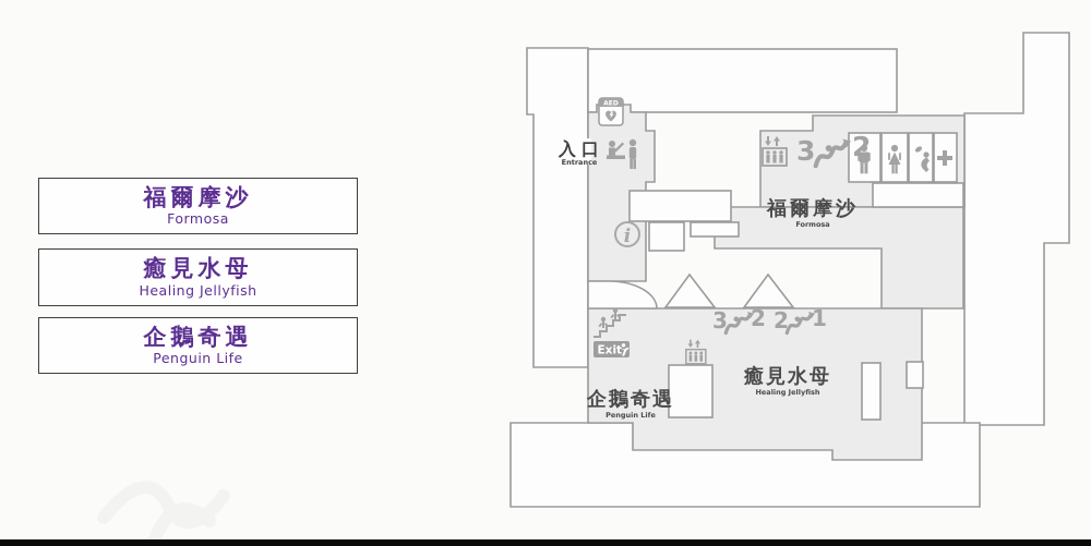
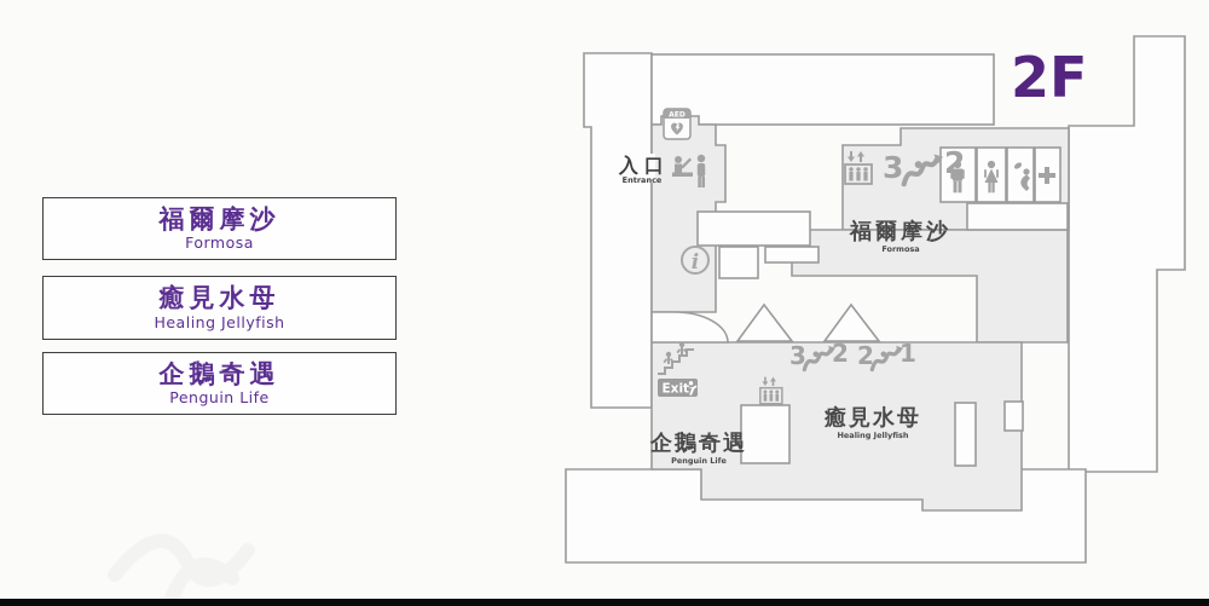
  福爾摩沙
  Formosa
  癒見水母
  Healing Jellyfish
  企鵝奇遇
  Penguin Life
  入口
  Entrance
  i
  3
  福爾摩沙
  Formosa
  3
  2
  2
  1
  Exit
  企鵝奇遇
  Penguin Life
  癒見水母
  Healing Jellyfish
+ 2F
